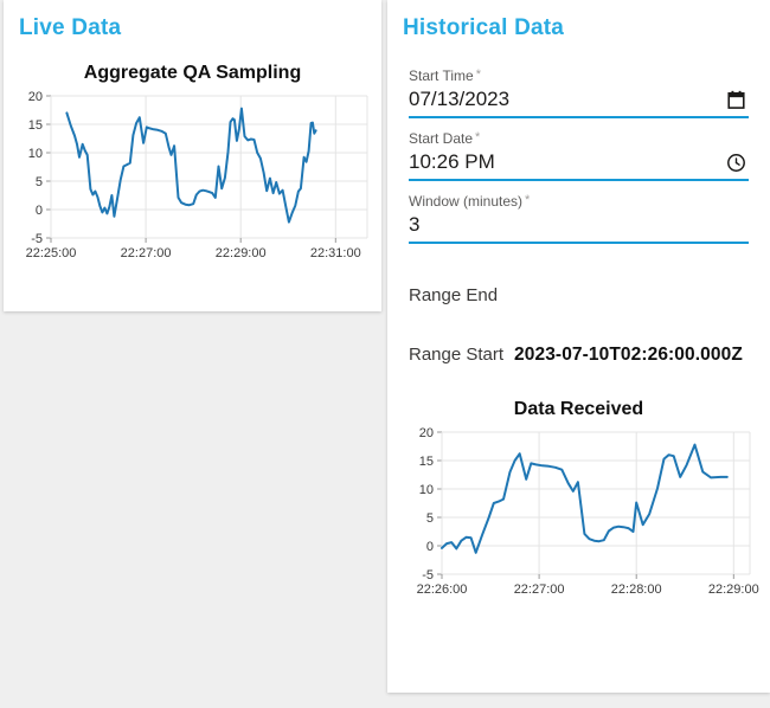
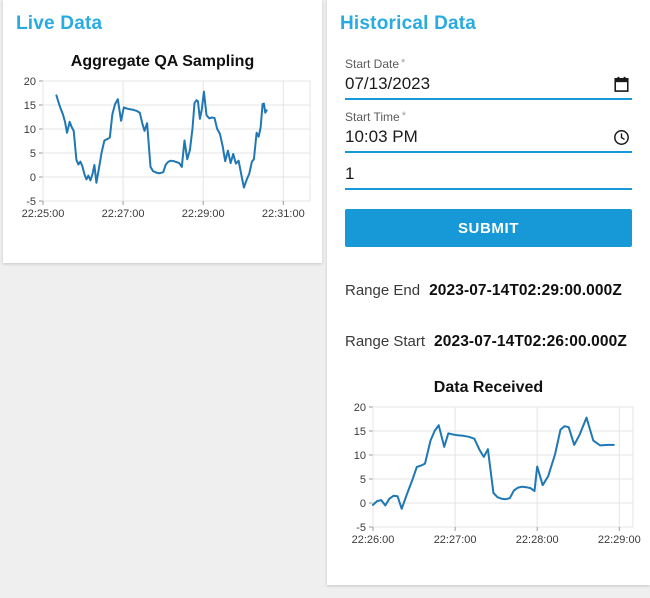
  Live Data
  Aggregate QA Sampling
  -5
  0
  5
  10
  15
  20
  22:25:00
  22:27:00
  22:29:00
  22:31:00
  Historical Data
- Start Time *
+ Start Date *
  07/13/2023
- Start Date *
+ Start Time *
- 10:26 PM
+ 10:03 PM
- Window (minutes) *
- 3
+ 1
+ SUBMIT
  Range End
+ 2023-07-14T02:29:00.000Z
  Range Start
- 2023-07-10T02:26:00.000Z
+ 2023-07-14T02:26:00.000Z
  Data Received
  -5
  0
  5
  10
  15
  20
  22:26:00
  22:27:00
  22:28:00
  22:29:00
